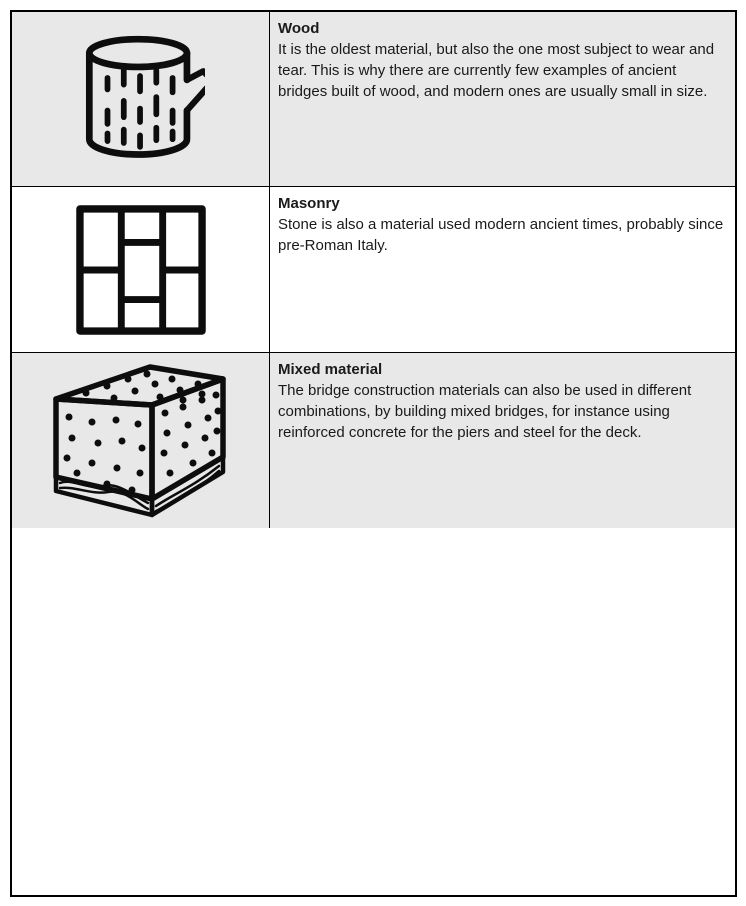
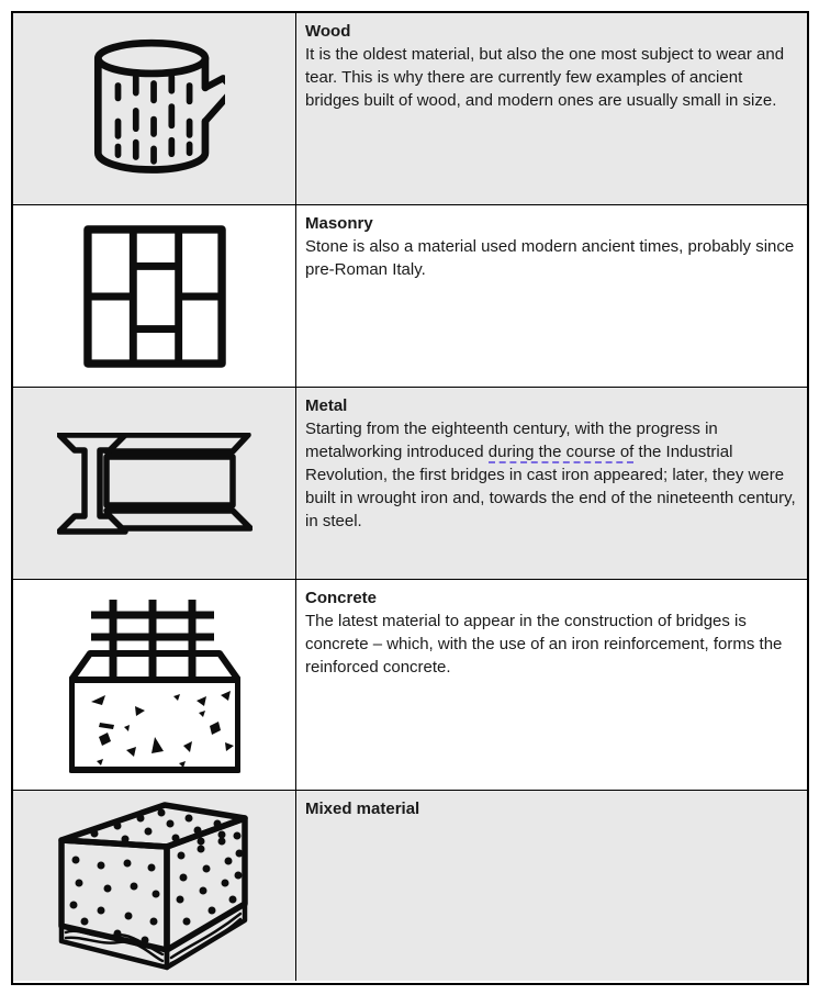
  Wood
  It is the oldest material, but also the one most subject to wear and tear. This is why there are currently few examples of ancient bridges built of wood, and modern ones are usually small in size.
  Masonry
  Stone is also a material used modern ancient times, probably since pre-Roman Italy.
+ Metal
+ Starting from the eighteenth century, with the progress in metalworking introduced during the course of the Industrial Revolution, the first bridges in cast iron appeared; later, they were built in wrought iron and, towards the end of the nineteenth century, in steel.
+ Concrete
+ The latest material to appear in the construction of bridges is concrete – which, with the use of an iron reinforcement, forms the reinforced concrete.
  Mixed material
- The bridge construction materials can also be used in different combinations, by building mixed bridges, for instance using reinforced concrete for the piers and steel for the deck.
